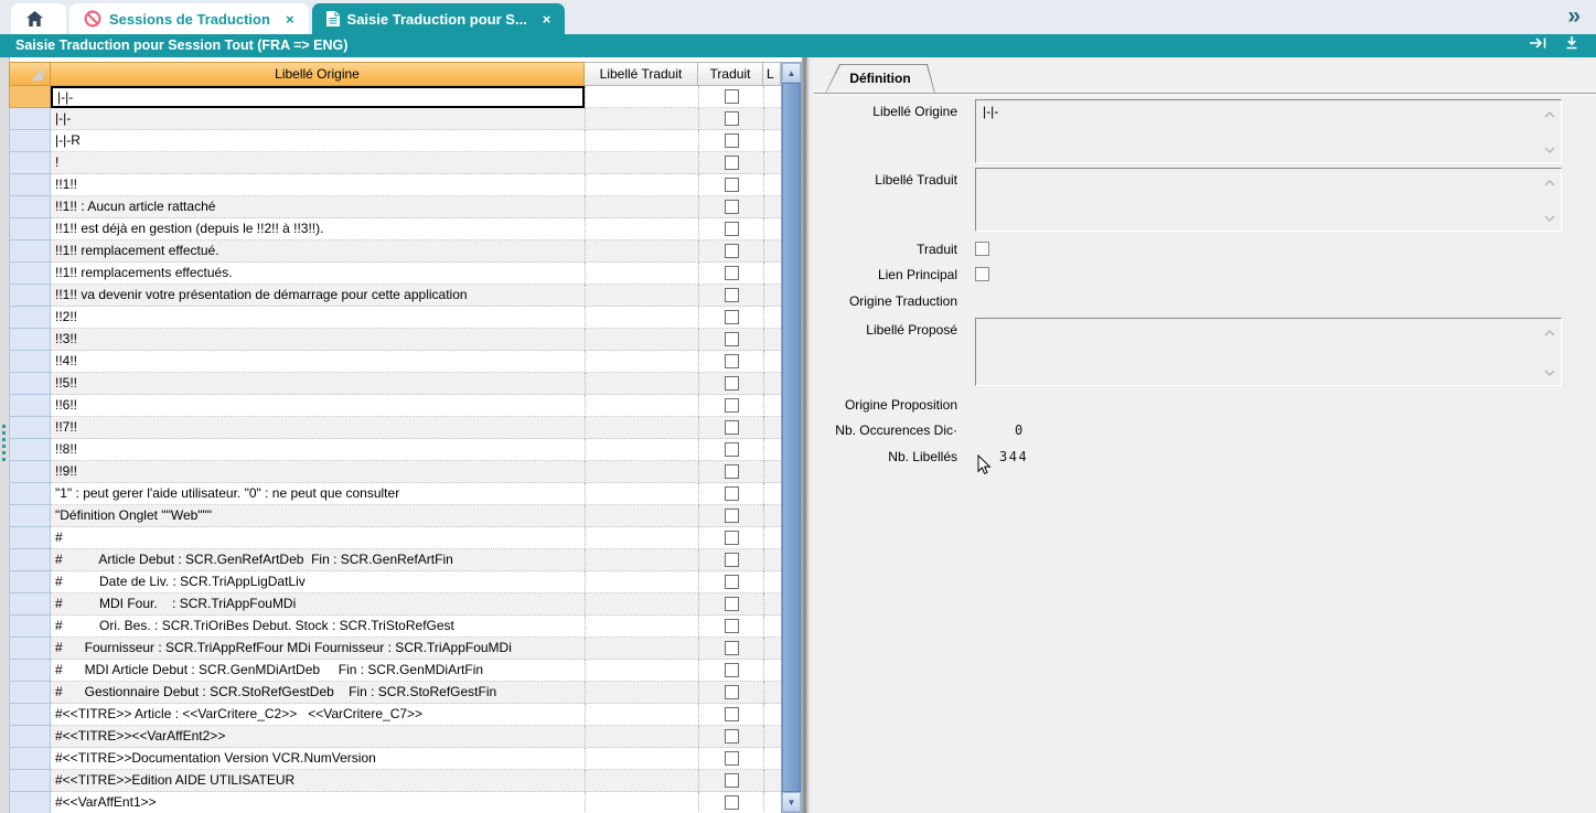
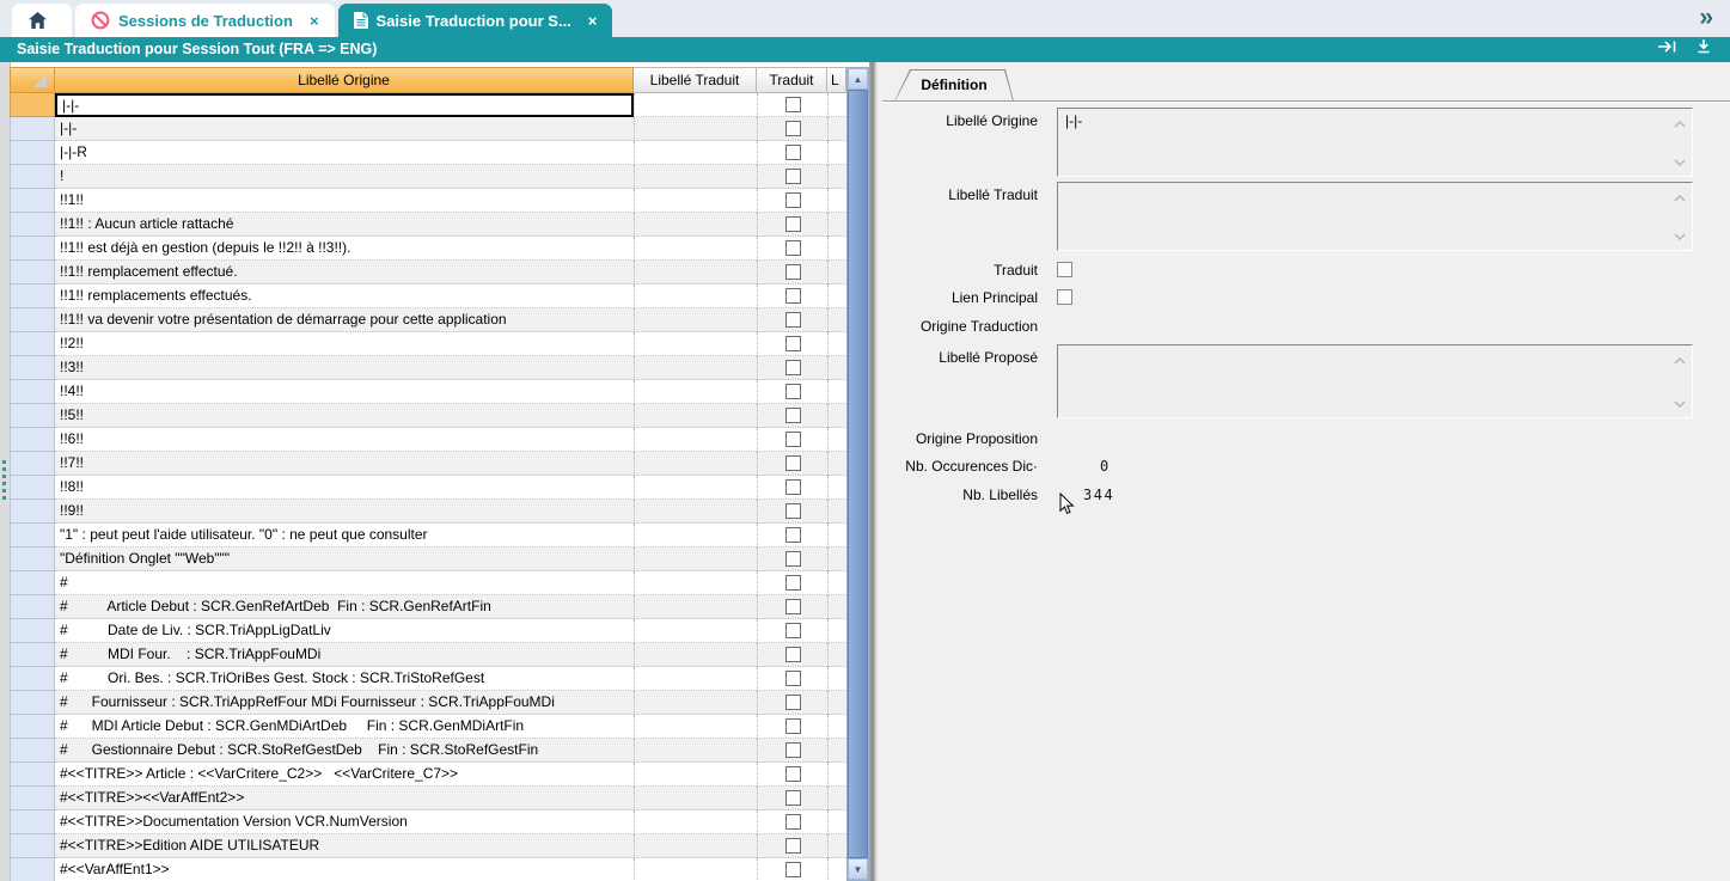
  Sessions de Traduction
  ×
  Saisie Traduction pour S...
  ×
  »
  Saisie Traduction pour Session Tout (FRA => ENG)
  Libellé Origine
  Libellé Traduit
  Traduit
  L
  |-|-
  |-|-
  |-|-R
  !
  !!1!!
  !!1!! : Aucun article rattaché
  !!1!! est déjà en gestion (depuis le !!2!! à !!3!!).
  !!1!! remplacement effectué.
  !!1!! remplacements effectués.
  !!1!! va devenir votre présentation de démarrage pour cette application
  !!2!!
  !!3!!
  !!4!!
  !!5!!
  !!6!!
  !!7!!
  !!8!!
  !!9!!
- "1" : peut gerer l'aide utilisateur. "0" : ne peut que consulter
+ "1" : peut peut l'aide utilisateur. "0" : ne peut que consulter
  "Définition Onglet ""Web"""
  #
  # Article Debut : SCR.GenRefArtDeb Fin : SCR.GenRefArtFin
  # Date de Liv. : SCR.TriAppLigDatLiv
  # MDI Four. : SCR.TriAppFouMDi
- # Ori. Bes. : SCR.TriOriBes Debut. Stock : SCR.TriStoRefGest
+ # Ori. Bes. : SCR.TriOriBes Gest. Stock : SCR.TriStoRefGest
  # Fournisseur : SCR.TriAppRefFour MDi Fournisseur : SCR.TriAppFouMDi
  # MDI Article Debut : SCR.GenMDiArtDeb Fin : SCR.GenMDiArtFin
  # Gestionnaire Debut : SCR.StoRefGestDeb Fin : SCR.StoRefGestFin
  #<<TITRE>> Article : <<VarCritere_C2>> <<VarCritere_C7>>
  #<<TITRE>><<VarAffEnt2>>
  #<<TITRE>>Documentation Version VCR.NumVersion
  #<<TITRE>>Edition AIDE UTILISATEUR
  #<<VarAffEnt1>>
  ▲
  ▼
  Définition
  Libellé Origine
  |-|-
  Libellé Traduit
  Traduit
  Lien Principal
  Origine Traduction
  Libellé Proposé
  Origine Proposition
  Nb. Occurences Dic·
  0
  Nb. Libellés
  344
